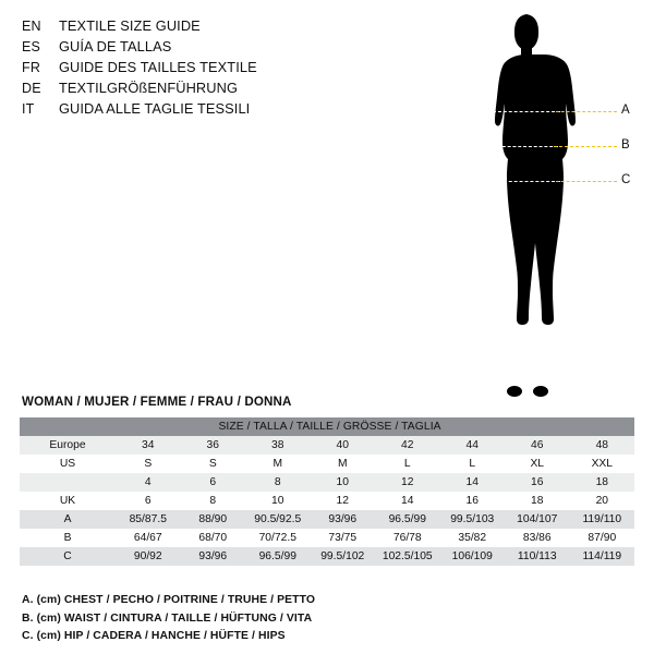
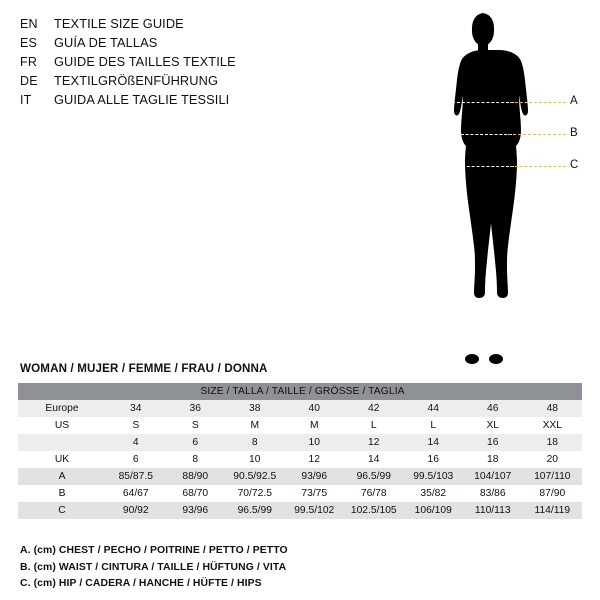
  EN
  TEXTILE SIZE GUIDE
  ES
  GUÍA DE TALLAS
  FR
  GUIDE DES TAILLES TEXTILE
  DE
  TEXTILGRÖßENFÜHRUNG
  IT
  GUIDA ALLE TAGLIE TESSILI
  A
  B
  C
  WOMAN / MUJER / FEMME / FRAU / DONNA
  SIZE / TALLA / TAILLE / GRÖSSE / TAGLIA
  Europe	34	36	38	40	42	44	46	48
  US	S	S	M	M	L	L	XL	XXL
  	4	6	8	10	12	14	16	18
  UK	6	8	10	12	14	16	18	20
- A	85/87.5	88/90	90.5/92.5	93/96	96.5/99	99.5/103	104/107	119/110
+ A	85/87.5	88/90	90.5/92.5	93/96	96.5/99	99.5/103	104/107	107/110
  B	64/67	68/70	70/72.5	73/75	76/78	35/82	83/86	87/90
  C	90/92	93/96	96.5/99	99.5/102	102.5/105	106/109	110/113	114/119
- A. (cm) CHEST / PECHO / POITRINE / TRUHE / PETTO
+ A. (cm) CHEST / PECHO / POITRINE / PETTO / PETTO
  B. (cm) WAIST / CINTURA / TAILLE / HÜFTUNG / VITA
  C. (cm) HIP / CADERA / HANCHE / HÜFTE / HIPS
